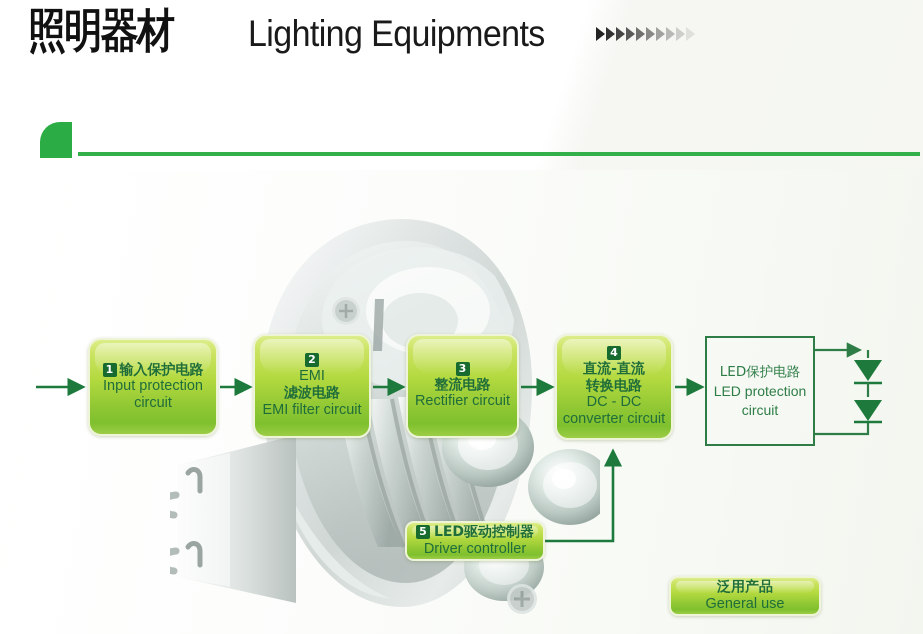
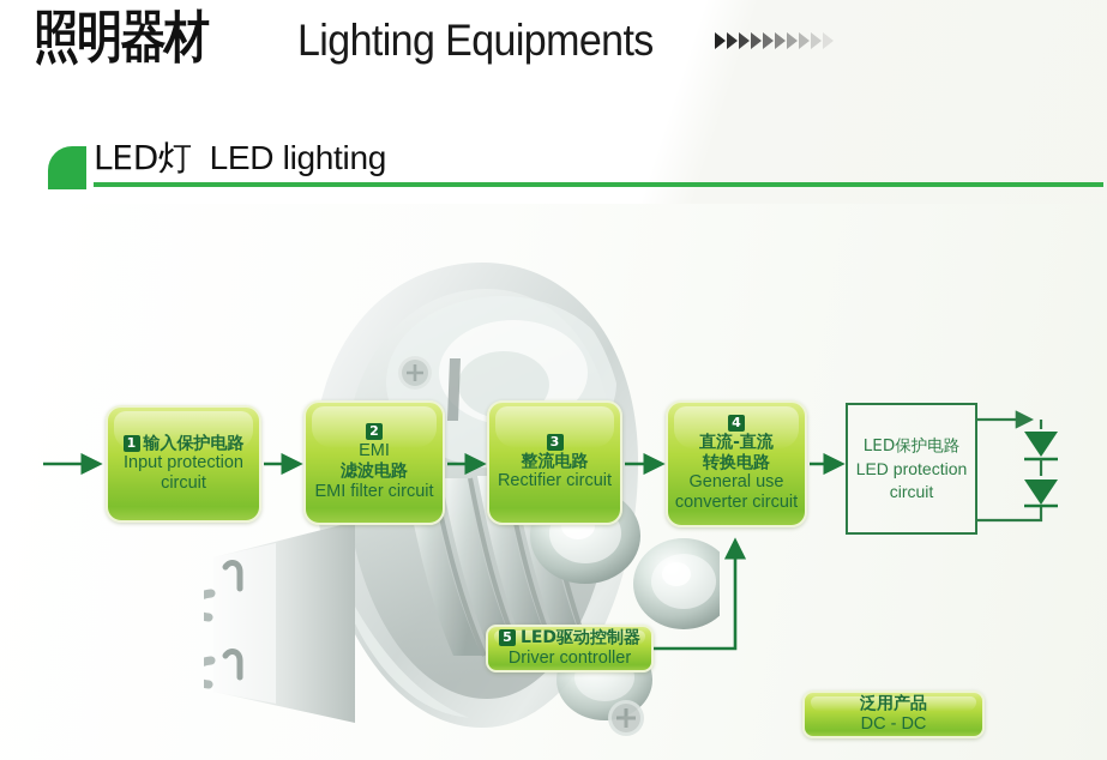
  照明器材
  Lighting Equipments
+ LED灯 LED lighting
  1
  输入保护电路
  Input protection
  circuit
  2
  EMI
  滤波电路
  EMI filter circuit
  3
  整流电路
  Rectifier circuit
  4
  直流-直流
  转换电路
- DC - DC
+ General use
  converter circuit
  5
  LED驱动控制器
  Driver controller
  LED保护电路
  LED protection
  circuit
  泛用产品
- General use
+ DC - DC
